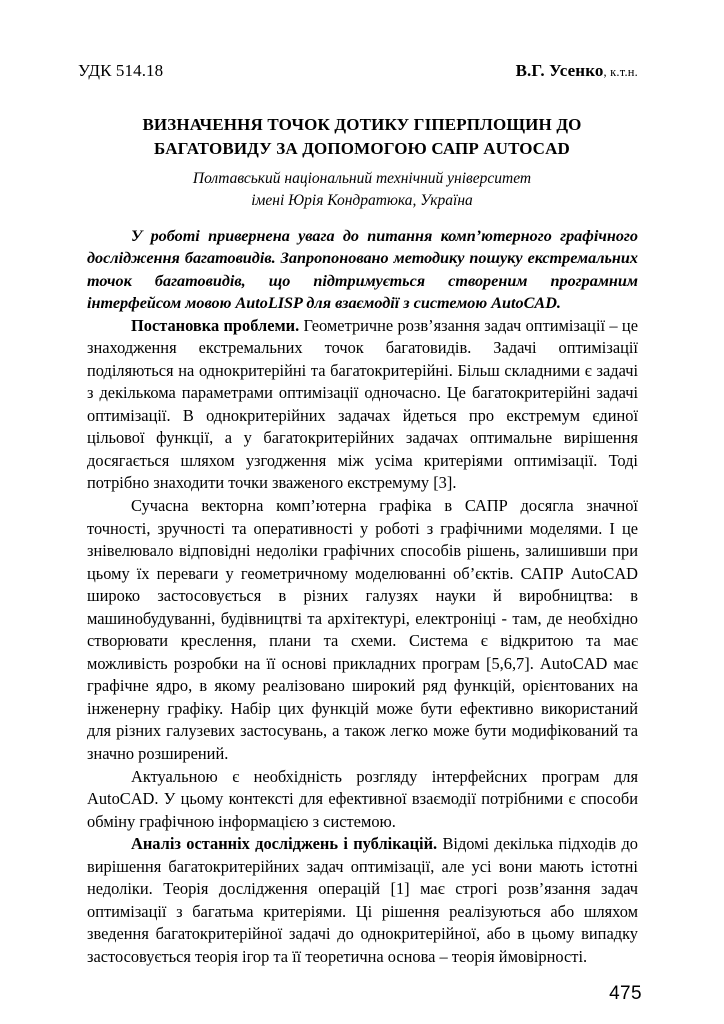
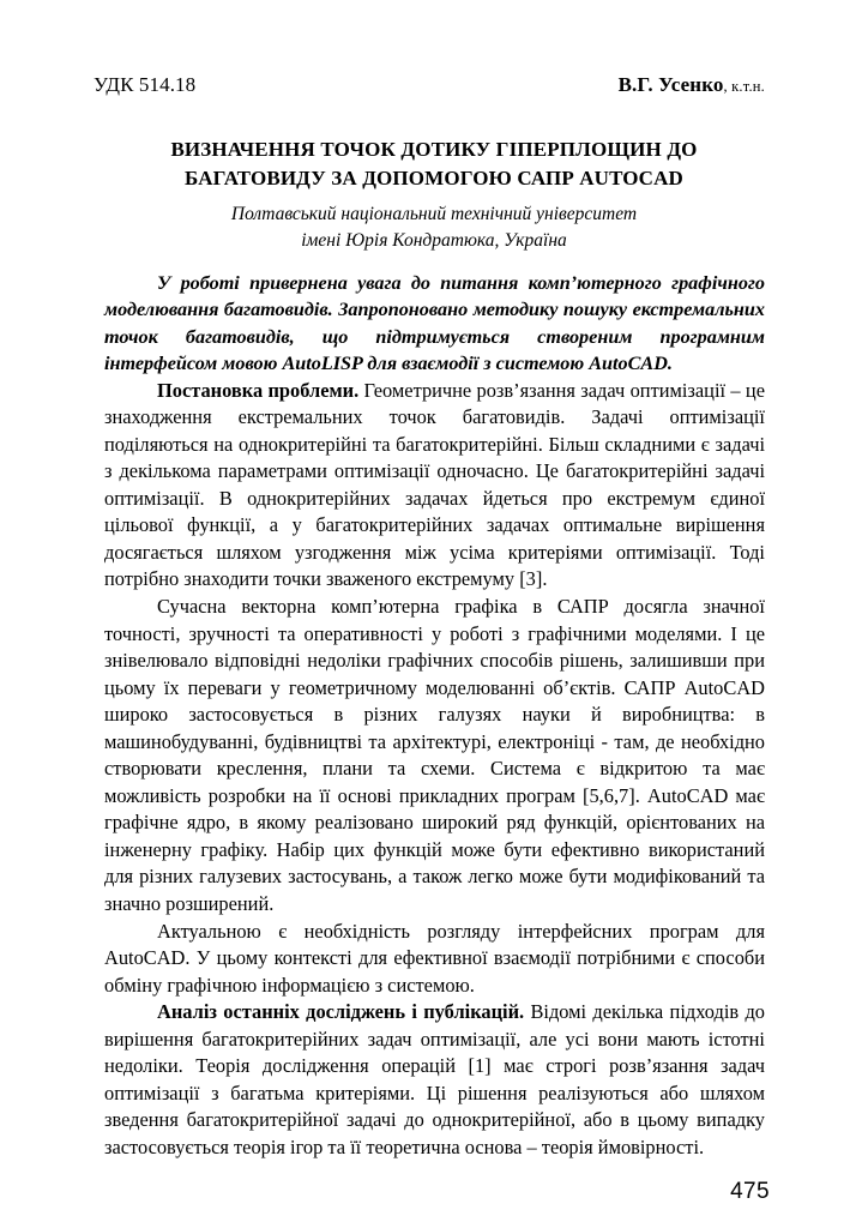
  УДК 514.18
  В.Г. Усенко, к.т.н.
  ВИЗНАЧЕННЯ ТОЧОК ДОТИКУ ГІПЕРПЛОЩИН ДО
  БАГАТОВИДУ ЗА ДОПОМОГОЮ САПР AUTOCAD
  Полтавський національний технічний університет
  імені Юрія Кондратюка, Україна
- У роботі привернена увага до питання комп’ютерного графічного дослідження багатовидів. Запропоновано методику пошуку екстремальних точок багатовидів, що підтримується створеним програмним інтерфейсом мовою AutoLISP для взаємодії з системою AutoCAD.
+ У роботі привернена увага до питання комп’ютерного графічного моделювання багатовидів. Запропоновано методику пошуку екстремальних точок багатовидів, що підтримується створеним програмним інтерфейсом мовою AutoLISP для взаємодії з системою AutoCAD.
  Постановка проблеми. Геометричне розв’язання задач оптимізації – це знаходження екстремальних точок багатовидів. Задачі оптимізації поділяються на однокритерійні та багатокритерійні. Більш складними є задачі з декількома параметрами оптимізації одночасно. Це багатокритерійні задачі оптимізації. В однокритерійних задачах йдеться про екстремум єдиної цільової функції, а у багатокритерійних задачах оптимальне вирішення досягається шляхом узгодження між усіма критеріями оптимізації. Тоді потрібно знаходити точки зваженого екстремуму [3].
  Сучасна векторна комп’ютерна графіка в САПР досягла значної точності, зручності та оперативності у роботі з графічними моделями. І це знівелювало відповідні недоліки графічних способів рішень, залишивши при цьому їх переваги у геометричному моделюванні об’єктів. САПР AutoCAD широко застосовується в різних галузях науки й виробництва: в машинобудуванні, будівництві та архітектурі, електроніці - там, де необхідно створювати креслення, плани та схеми. Система є відкритою та має можливість розробки на її основі прикладних програм [5,6,7]. AutoCAD має графічне ядро, в якому реалізовано широкий ряд функцій, орієнтованих на інженерну графіку. Набір цих функцій може бути ефективно використаний для різних галузевих застосувань, а також легко може бути модифікований та значно розширений.
  Актуальною є необхідність розгляду інтерфейсних програм для AutoCAD. У цьому контексті для ефективної взаємодії потрібними є способи обміну графічною інформацією з системою.
  Аналіз останніх досліджень і публікацій. Відомі декілька підходів до вирішення багатокритерійних задач оптимізації, але усі вони мають істотні недоліки. Теорія дослідження операцій [1] має строгі розв’язання задач оптимізації з багатьма критеріями. Ці рішення реалізуються або шляхом зведення багатокритерійної задачі до однокритерійної, або в цьому випадку застосовується теорія ігор та її теоретична основа – теорія ймовірності.
  475
